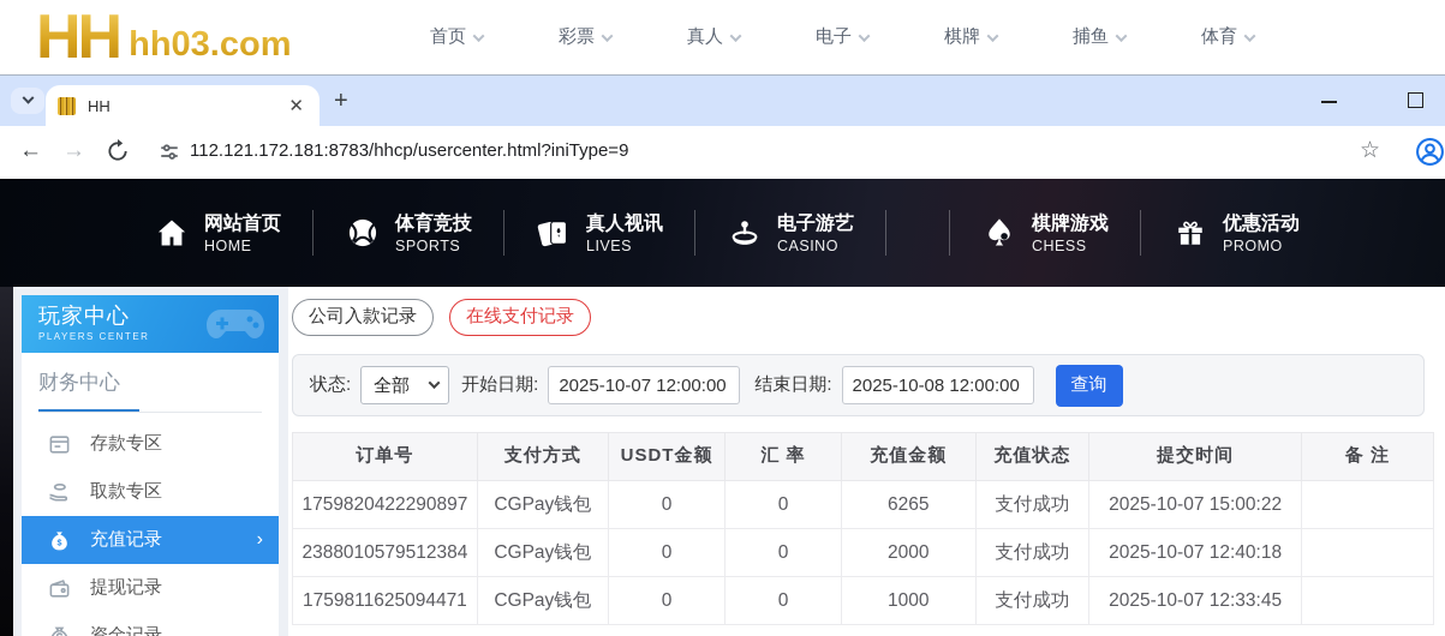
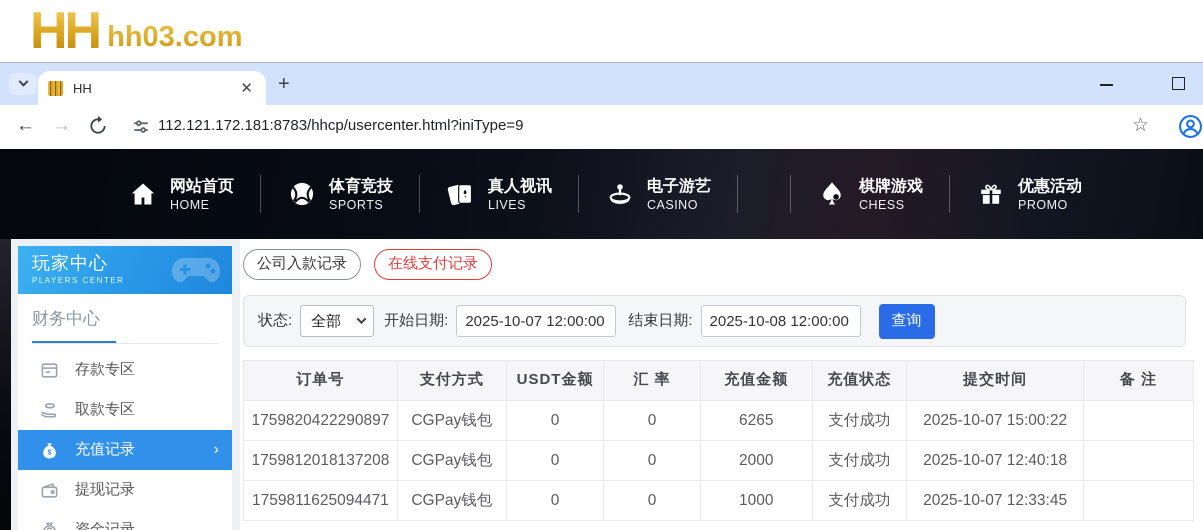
  HH
  hh03.com
- 首页
- 彩票
- 真人
- 电子
- 棋牌
- 捕鱼
- 体育
  HH
  ✕
  +
  ←
  →
  112.121.172.181:8783/hhcp/usercenter.html?iniType=9
  ☆
  网站首页
  HOME
  体育竞技
  SPORTS
  真人视讯
  LIVES
  电子游艺
  CASINO
  棋牌游戏
  CHESS
  优惠活动
  PROMO
  玩家中心
  PLAYERS CENTER
  财务中心
  存款专区
  取款专区
  $
  充值记录
  ›
  提现记录
  资金记录
  公司入款记录
  在线支付记录
  状态:
  全部
  开始日期:
  2025-10-07 12:00:00
  结束日期:
  2025-10-08 12:00:00
  查询
  订单号	支付方式	USDT金额	汇 率	充值金额	充值状态	提交时间	备 注
  1759820422290897	CGPay钱包	0	0	6265	支付成功	2025-10-07 15:00:22
- 2388010579512384	CGPay钱包	0	0	2000	支付成功	2025-10-07 12:40:18
+ 1759812018137208	CGPay钱包	0	0	2000	支付成功	2025-10-07 12:40:18
  1759811625094471	CGPay钱包	0	0	1000	支付成功	2025-10-07 12:33:45
